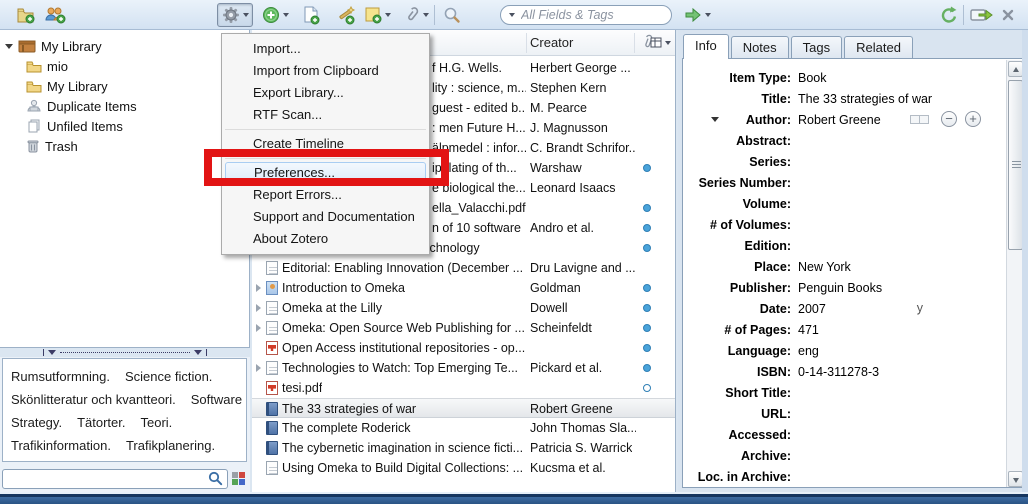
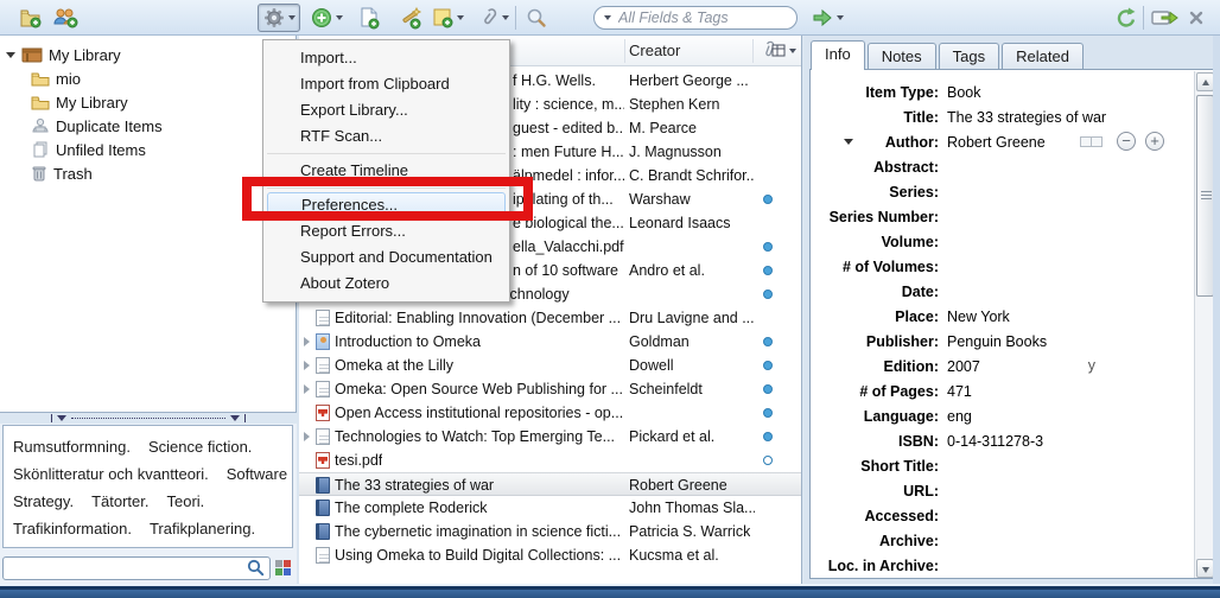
  All Fields & Tags
  My Library
  mio
  My Library
  Duplicate Items
  Unfiled Items
  Trash
  Rumsutformning.
  Science fiction.
  Skönlitteratur och kvantteori.
  Software
  Strategy.
  Tätorter.
  Teori.
  Trafikinformation.
  Trafikplanering.
  Creator
  f H.G. Wells.
  Herbert George ...
  lity : science, m..
  Stephen Kern
  guest - edited b..
  M. Pearce
  : men Future H...
  J. Magnusson
  älpmedel : infor...
  C. Brandt Schrifor..
  ipulating of th...
  Warshaw
  e biological the...
  Leonard Isaacs
  ella_Valacchi.pdf
  n of 10 software
  Andro et al.
  Editorial: Enabling Innovation (December ...
  Dru Lavigne and ...
  Introduction to Omeka
  Goldman
  Omeka at the Lilly
  Dowell
  Omeka: Open Source Web Publishing for ...
  Scheinfeldt
  Open Access institutional repositories - op...
  Technologies to Watch: Top Emerging Te...
  Pickard et al.
  tesi.pdf
  The 33 strategies of war
  Robert Greene
  The complete Roderick
  John Thomas Sla...
  The cybernetic imagination in science ficti...
  Patricia S. Warrick
  Using Omeka to Build Digital Collections: ...
  Kucsma et al.
  Info
  Notes
  Tags
  Related
  Item Type:
  Book
  Title:
  The 33 strategies of war
  Author:
  Robert Greene
  Abstract:
  Series:
  Series Number:
  Volume:
  # of Volumes:
- Edition:
+ Date:
  Place:
  New York
  Publisher:
  Penguin Books
- Date:
+ Edition:
  2007
  y
  # of Pages:
  471
  Language:
  eng
  ISBN:
  0-14-311278-3
  Short Title:
  URL:
  Accessed:
  Archive:
  Loc. in Archive:
  Import...
  Import from Clipboard
  Export Library...
  RTF Scan...
  Create Timeline
  Preferences...
  Report Errors...
  Support and Documentation
  About Zotero
